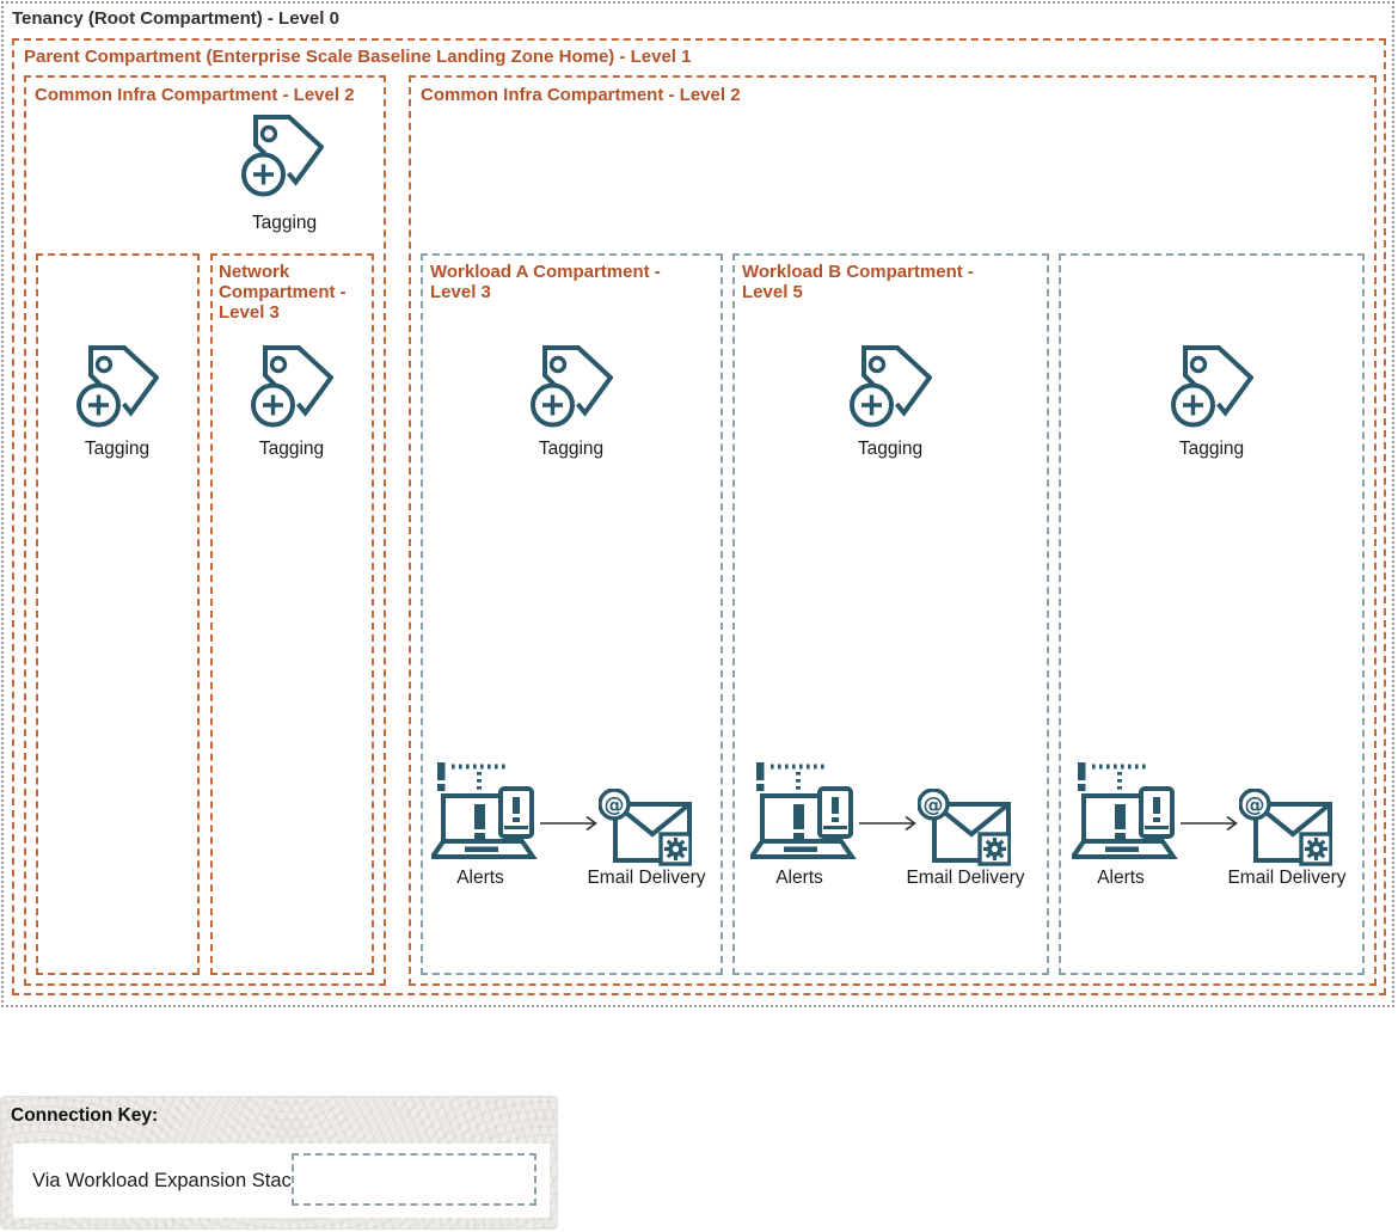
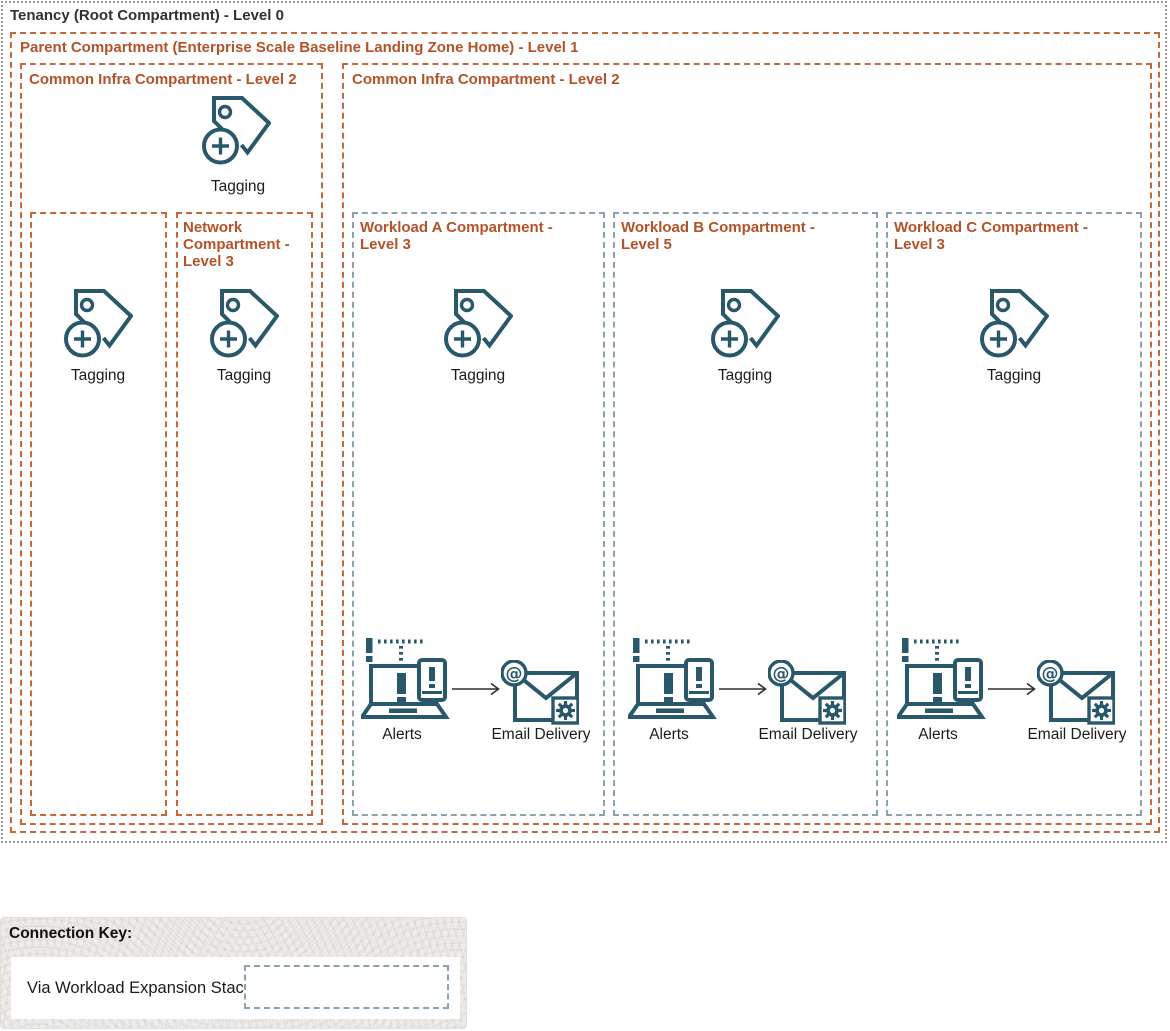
  Tenancy (Root Compartment) - Level 0
  Parent Compartment (Enterprise Scale Baseline Landing Zone Home) - Level 1
  Common Infra Compartment - Level 2
  Common Infra Compartment - Level 2
  Network Compartment - Level 3
  Workload A Compartment - Level 3
  Workload B Compartment - Level 5
+ Workload C Compartment - Level 3
  Tagging
  Tagging
  Tagging
  Tagging
  Tagging
  Tagging
  Alerts
  Email Delivery
  Alerts
  Email Delivery
  Alerts
  Email Delivery
  Connection Key:
  Via Workload Expansion Stac
